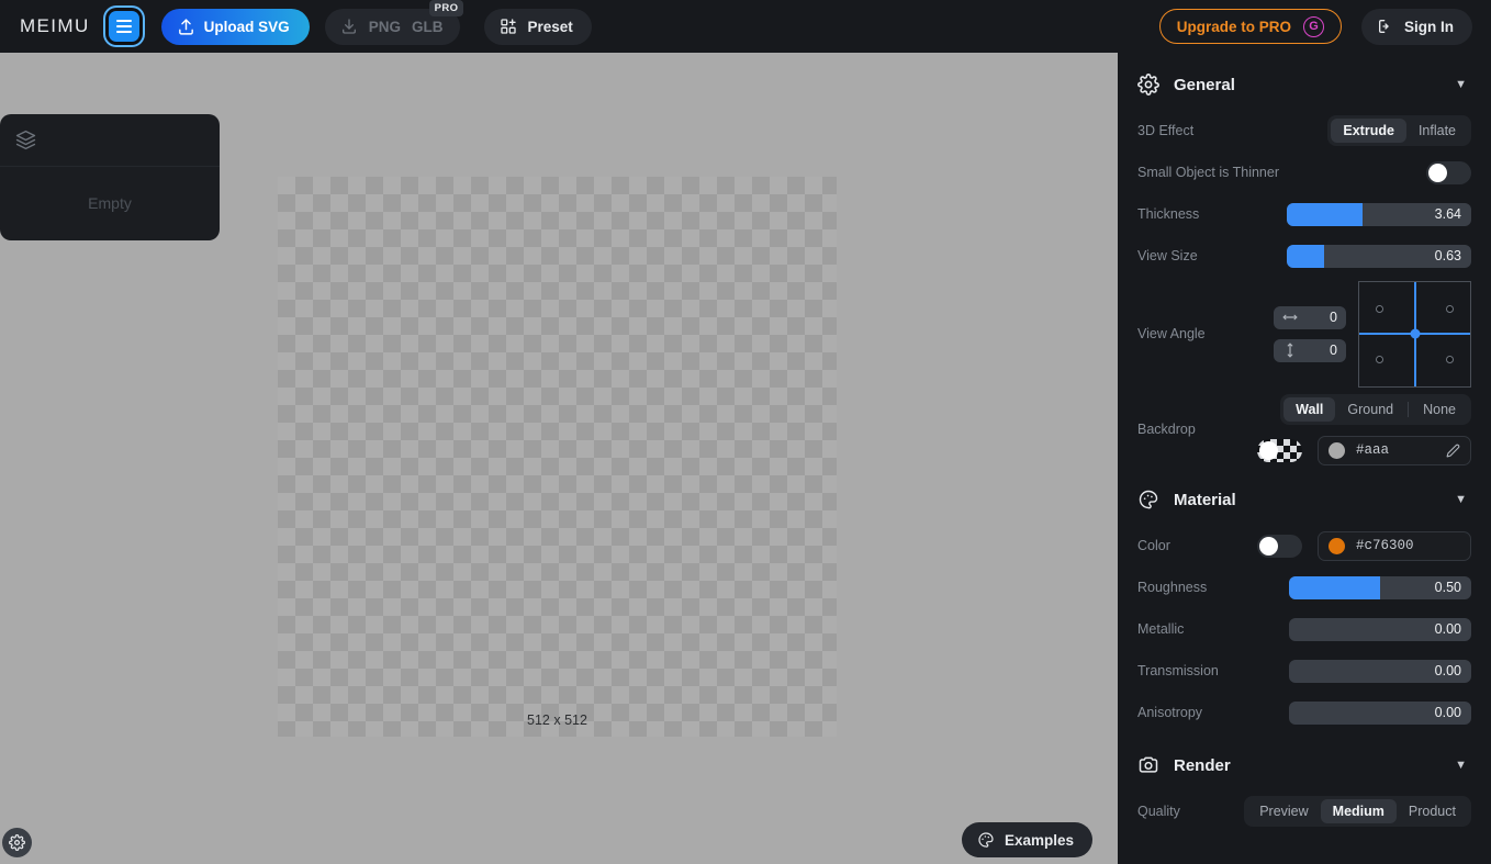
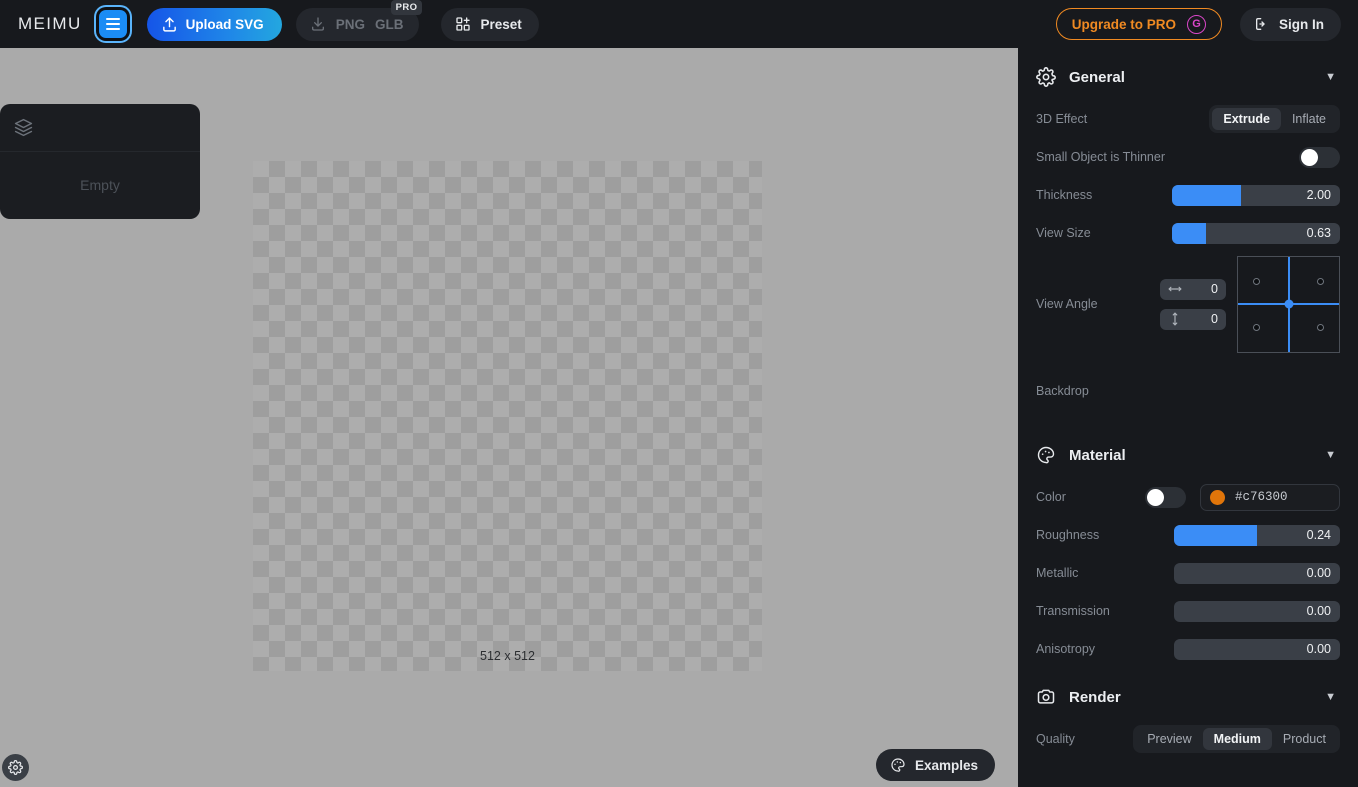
  MEIMU
  Upload SVG
  PNG
  GLB
  PRO
  Preset
  Upgrade to PRO
  G
  Sign In
  512 x 512
  Empty
  Examples
  General
  ▼
  3D Effect
  Extrude
  Inflate
  Small Object is Thinner
  Thickness
- 3.64
+ 2.00
  View Size
  0.63
  View Angle
  0
  0
  Backdrop
- Wall
- Ground
- None
- #aaa
  Material
  ▼
  Color
  #c76300
  Roughness
- 0.50
+ 0.24
  Metallic
  0.00
  Transmission
  0.00
  Anisotropy
  0.00
  Render
  ▼
  Quality
  Preview
  Medium
  Product
